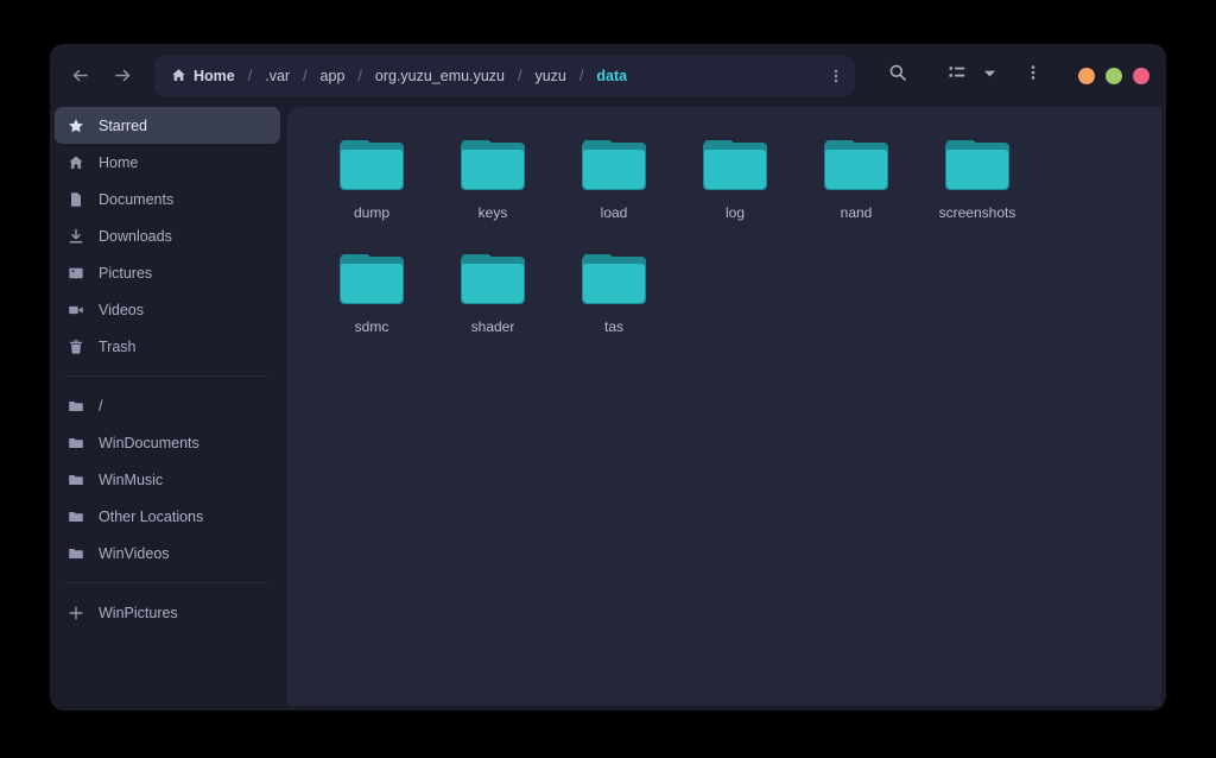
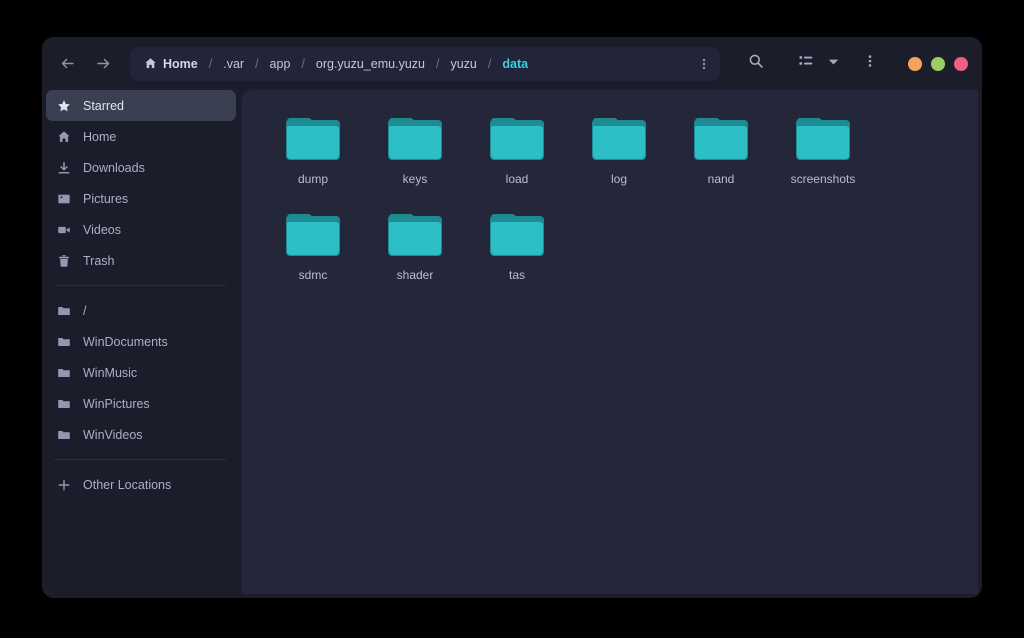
  Home
  /
  .var
  /
  app
  /
  org.yuzu_emu.yuzu
  /
  yuzu
  /
  data
  Starred
  Home
- Documents
  Downloads
  Pictures
  Videos
  Trash
  /
  WinDocuments
  WinMusic
- Other Locations
+ WinPictures
  WinVideos
- WinPictures
+ Other Locations
  dump
  keys
  load
  log
  nand
  screenshots
  sdmc
  shader
  tas
